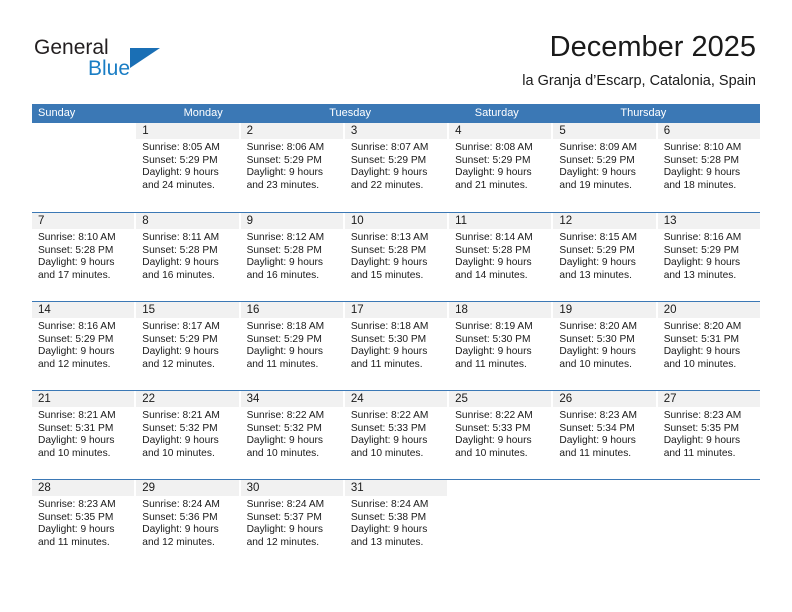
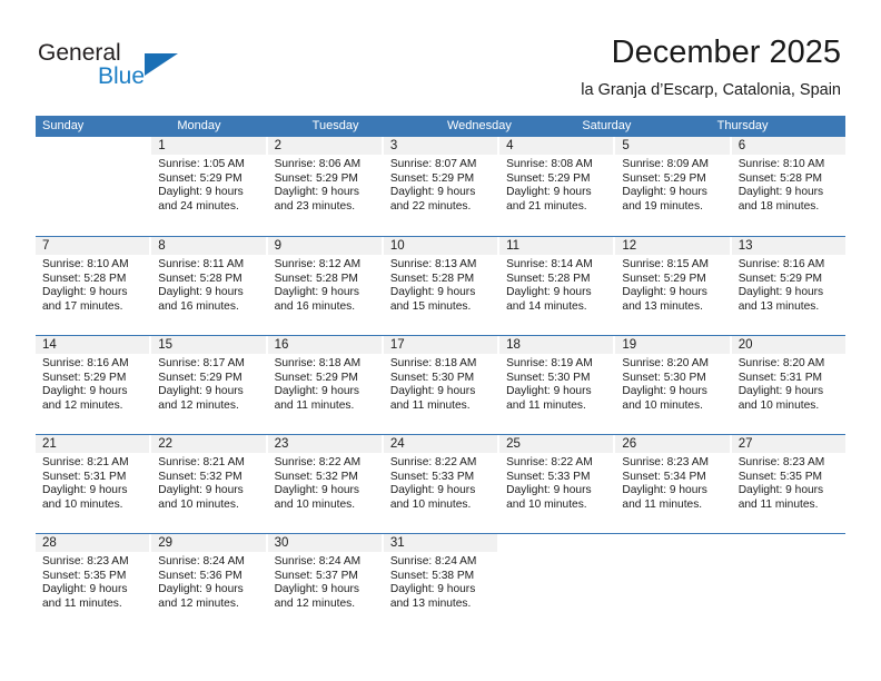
  General
  Blue
  December 2025
  la Granja d’Escarp, Catalonia, Spain
  Sunday
  Monday
  Tuesday
+ Wednesday
  Saturday
  Thursday
  1
- Sunrise: 8:05 AM
+ Sunrise: 1:05 AM
  Sunset: 5:29 PM
  Daylight: 9 hours
  and 24 minutes.
  2
  Sunrise: 8:06 AM
  Sunset: 5:29 PM
  Daylight: 9 hours
  and 23 minutes.
  3
  Sunrise: 8:07 AM
  Sunset: 5:29 PM
  Daylight: 9 hours
  and 22 minutes.
  4
  Sunrise: 8:08 AM
  Sunset: 5:29 PM
  Daylight: 9 hours
  and 21 minutes.
  5
  Sunrise: 8:09 AM
  Sunset: 5:29 PM
  Daylight: 9 hours
  and 19 minutes.
  6
  Sunrise: 8:10 AM
  Sunset: 5:28 PM
  Daylight: 9 hours
  and 18 minutes.
  7
  Sunrise: 8:10 AM
  Sunset: 5:28 PM
  Daylight: 9 hours
  and 17 minutes.
  8
  Sunrise: 8:11 AM
  Sunset: 5:28 PM
  Daylight: 9 hours
  and 16 minutes.
  9
  Sunrise: 8:12 AM
  Sunset: 5:28 PM
  Daylight: 9 hours
  and 16 minutes.
  10
  Sunrise: 8:13 AM
  Sunset: 5:28 PM
  Daylight: 9 hours
  and 15 minutes.
  11
  Sunrise: 8:14 AM
  Sunset: 5:28 PM
  Daylight: 9 hours
  and 14 minutes.
  12
  Sunrise: 8:15 AM
  Sunset: 5:29 PM
  Daylight: 9 hours
  and 13 minutes.
  13
  Sunrise: 8:16 AM
  Sunset: 5:29 PM
  Daylight: 9 hours
  and 13 minutes.
  14
  Sunrise: 8:16 AM
  Sunset: 5:29 PM
  Daylight: 9 hours
  and 12 minutes.
  15
  Sunrise: 8:17 AM
  Sunset: 5:29 PM
  Daylight: 9 hours
  and 12 minutes.
  16
  Sunrise: 8:18 AM
  Sunset: 5:29 PM
  Daylight: 9 hours
  and 11 minutes.
  17
  Sunrise: 8:18 AM
  Sunset: 5:30 PM
  Daylight: 9 hours
  and 11 minutes.
  18
  Sunrise: 8:19 AM
  Sunset: 5:30 PM
  Daylight: 9 hours
  and 11 minutes.
  19
  Sunrise: 8:20 AM
  Sunset: 5:30 PM
  Daylight: 9 hours
  and 10 minutes.
  20
  Sunrise: 8:20 AM
  Sunset: 5:31 PM
  Daylight: 9 hours
  and 10 minutes.
  21
  Sunrise: 8:21 AM
  Sunset: 5:31 PM
  Daylight: 9 hours
  and 10 minutes.
  22
  Sunrise: 8:21 AM
  Sunset: 5:32 PM
  Daylight: 9 hours
  and 10 minutes.
- 34
+ 23
  Sunrise: 8:22 AM
  Sunset: 5:32 PM
  Daylight: 9 hours
  and 10 minutes.
  24
  Sunrise: 8:22 AM
  Sunset: 5:33 PM
  Daylight: 9 hours
  and 10 minutes.
  25
  Sunrise: 8:22 AM
  Sunset: 5:33 PM
  Daylight: 9 hours
  and 10 minutes.
  26
  Sunrise: 8:23 AM
  Sunset: 5:34 PM
  Daylight: 9 hours
  and 11 minutes.
  27
  Sunrise: 8:23 AM
  Sunset: 5:35 PM
  Daylight: 9 hours
  and 11 minutes.
  28
  Sunrise: 8:23 AM
  Sunset: 5:35 PM
  Daylight: 9 hours
  and 11 minutes.
  29
  Sunrise: 8:24 AM
  Sunset: 5:36 PM
  Daylight: 9 hours
  and 12 minutes.
  30
  Sunrise: 8:24 AM
  Sunset: 5:37 PM
  Daylight: 9 hours
  and 12 minutes.
  31
  Sunrise: 8:24 AM
  Sunset: 5:38 PM
  Daylight: 9 hours
  and 13 minutes.
